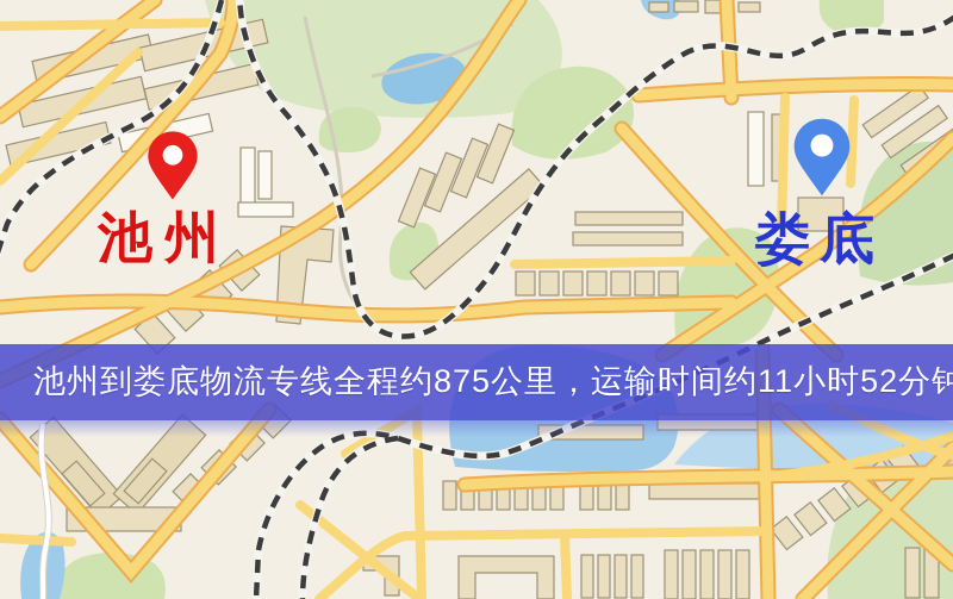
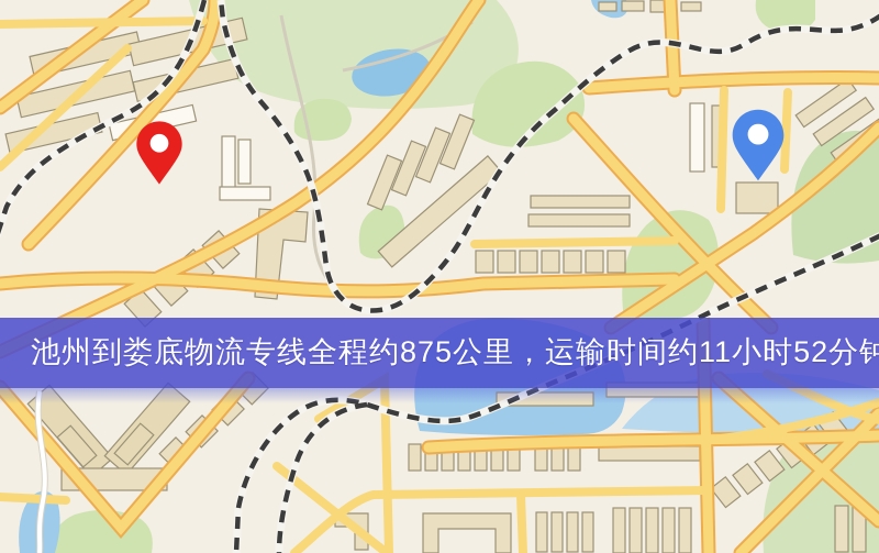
  池州到娄底物流专线全程约875公里，运输时间约11小时52分钟
- 池州
- 娄底
